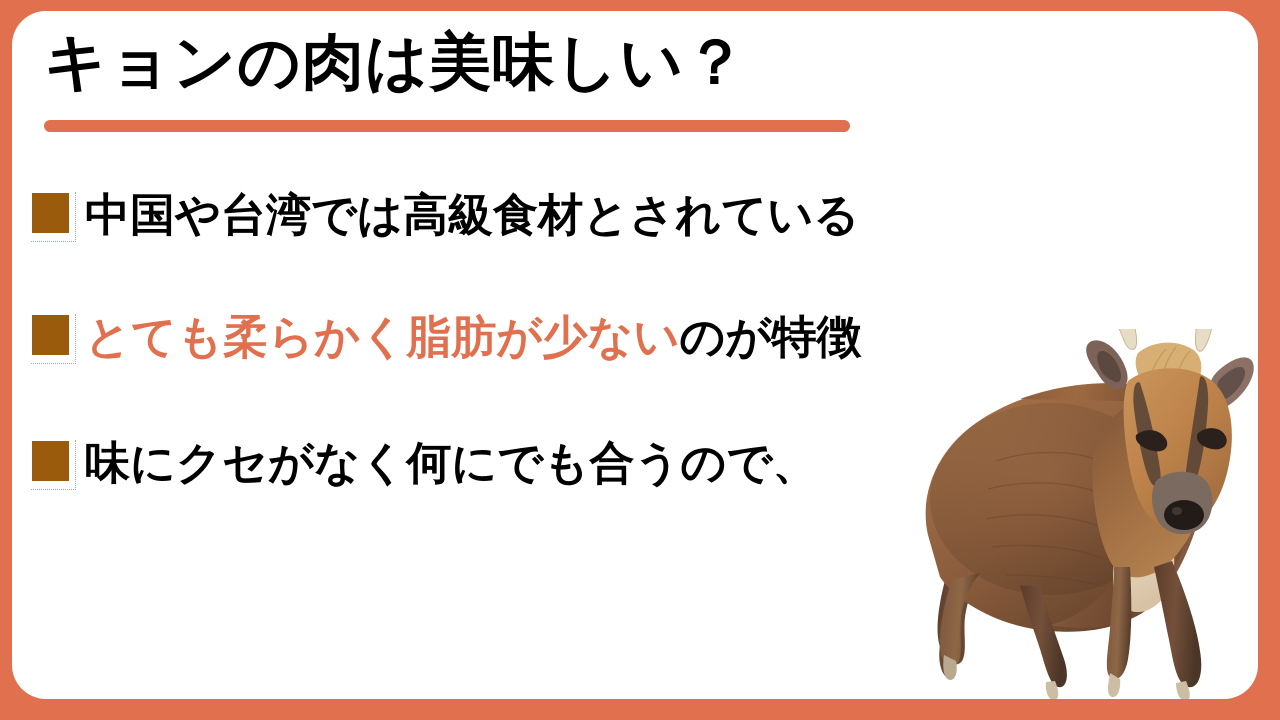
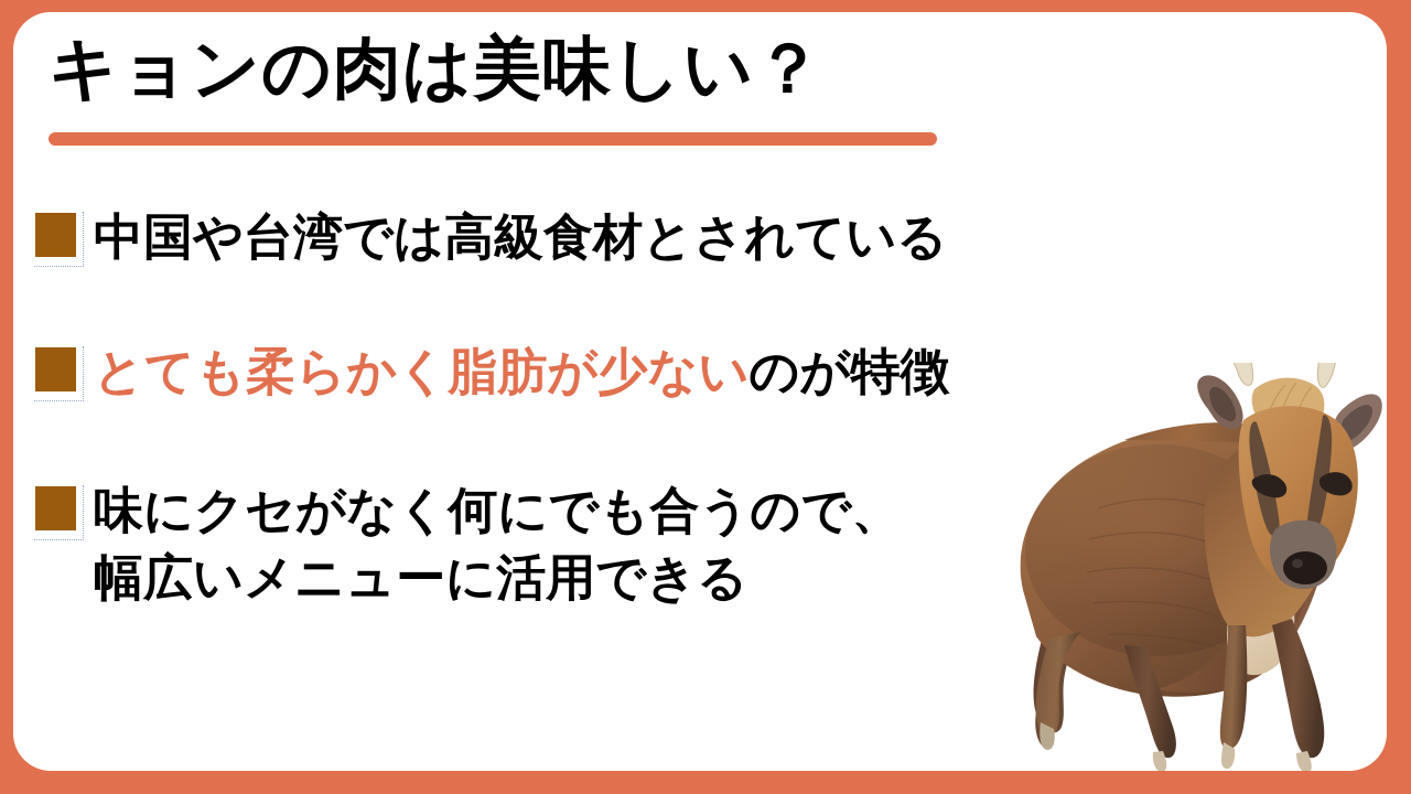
  キョンの肉は美味しい？
  中国や台湾では高級食材とされている
  とても柔らかく脂肪が少ないのが特徴
  味にクセがなく何にでも合うので、
+ 幅広いメニューに活用できる
